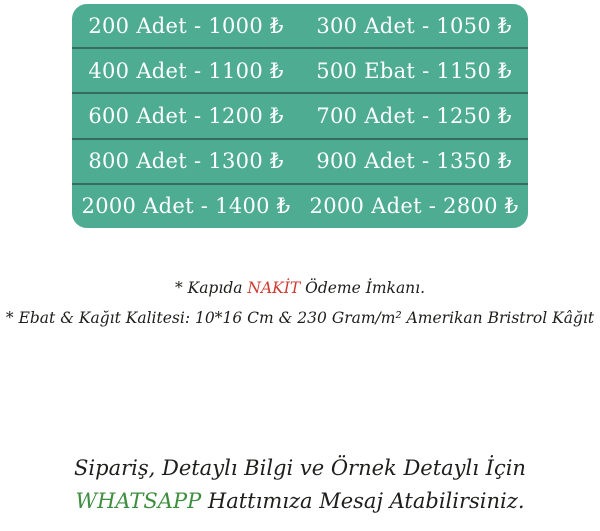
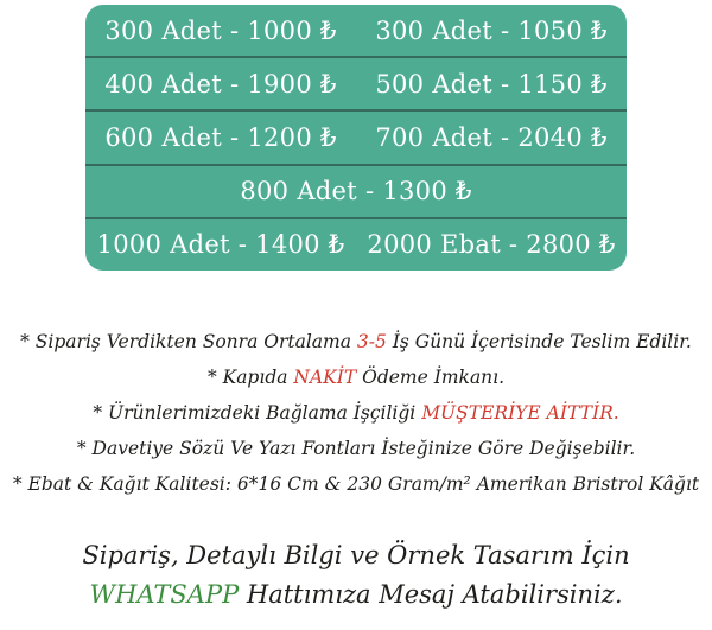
- 200 Adet - 1000 ₺
+ 300 Adet - 1000 ₺
  300 Adet - 1050 ₺
- 400 Adet - 1100 ₺
+ 400 Adet - 1900 ₺
- 500 Ebat - 1150 ₺
+ 500 Adet - 1150 ₺
  600 Adet - 1200 ₺
- 700 Adet - 1250 ₺
+ 700 Adet - 2040 ₺
  800 Adet - 1300 ₺
- 900 Adet - 1350 ₺
- 2000 Adet - 1400 ₺
+ 1000 Adet - 1400 ₺
- 2000 Adet - 2800 ₺
+ 2000 Ebat - 2800 ₺
+ * Sipariş Verdikten Sonra Ortalama 3-5 İş Günü İçerisinde Teslim Edilir.
  * Kapıda NAKİT Ödeme İmkanı.
+ * Ürünlerimizdeki Bağlama İşçiliği MÜŞTERİYE AİTTİR.
+ * Davetiye Sözü Ve Yazı Fontları İsteğinize Göre Değişebilir.
- * Ebat & Kağıt Kalitesi: 10*16 Cm & 230 Gram/m² Amerikan Bristrol Kâğıt
+ * Ebat & Kağıt Kalitesi: 6*16 Cm & 230 Gram/m² Amerikan Bristrol Kâğıt
- Sipariş, Detaylı Bilgi ve Örnek Detaylı İçin
+ Sipariş, Detaylı Bilgi ve Örnek Tasarım İçin
  WHATSAPP Hattımıza Mesaj Atabilirsiniz.
